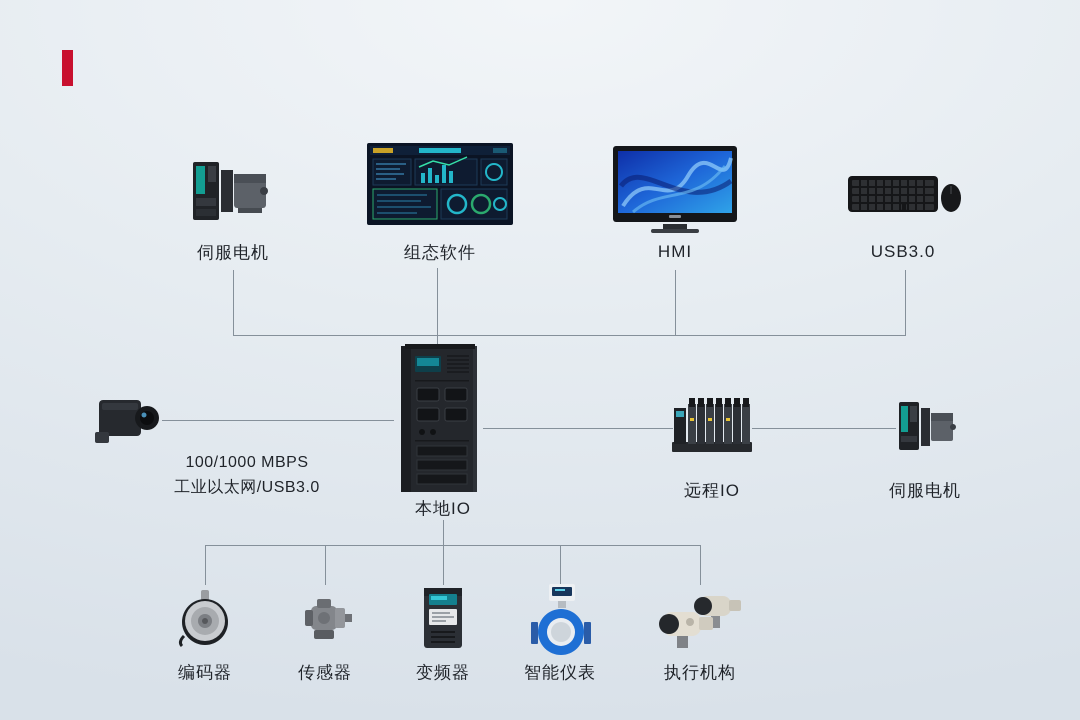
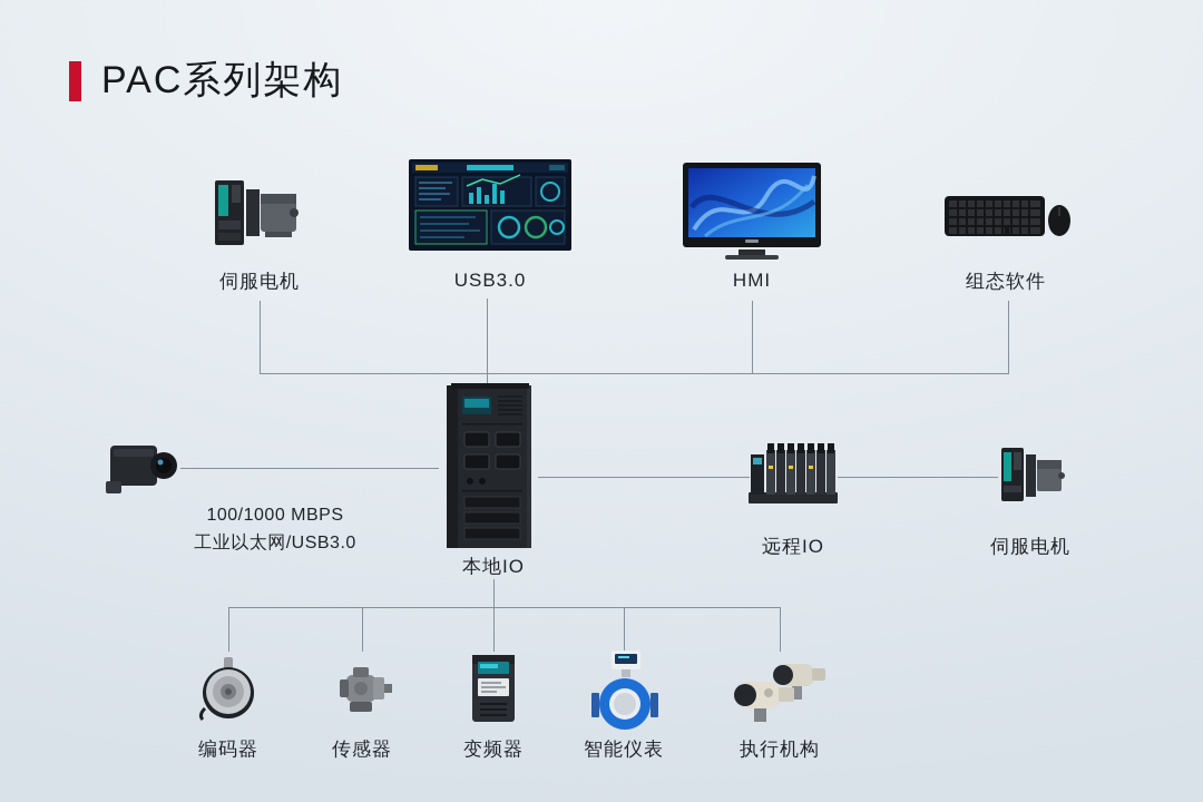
+ PAC系列架构
  伺服电机
- 组态软件
+ USB3.0
  HMI
- USB3.0
+ 组态软件
  100/1000 MBPS
  工业以太网/USB3.0
  本地IO
  远程IO
  伺服电机
  编码器
  传感器
  变频器
  智能仪表
  执行机构
